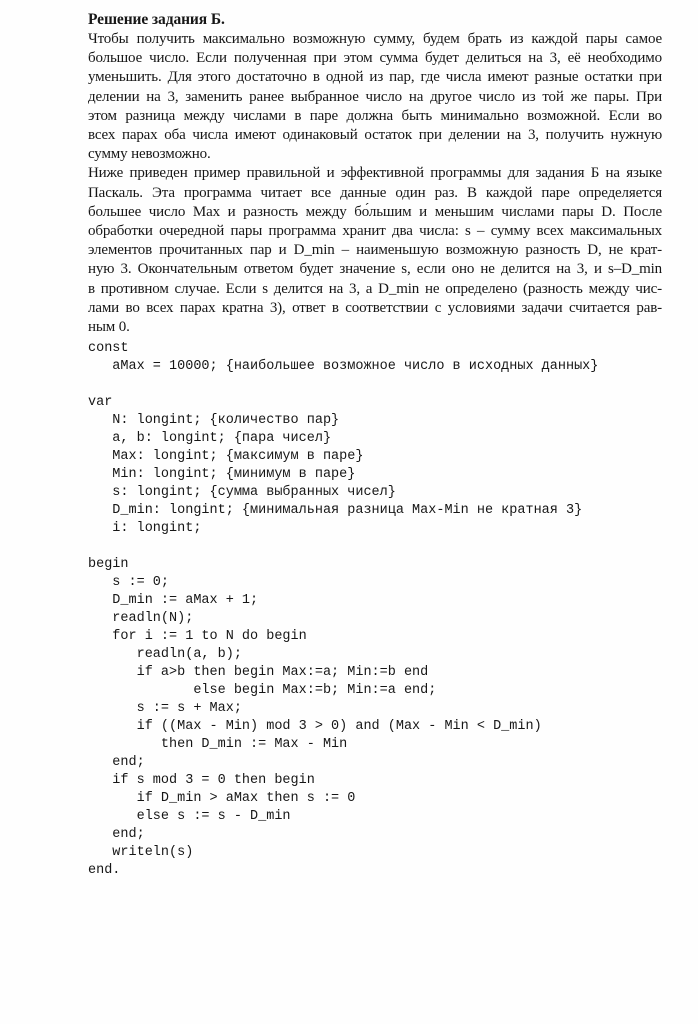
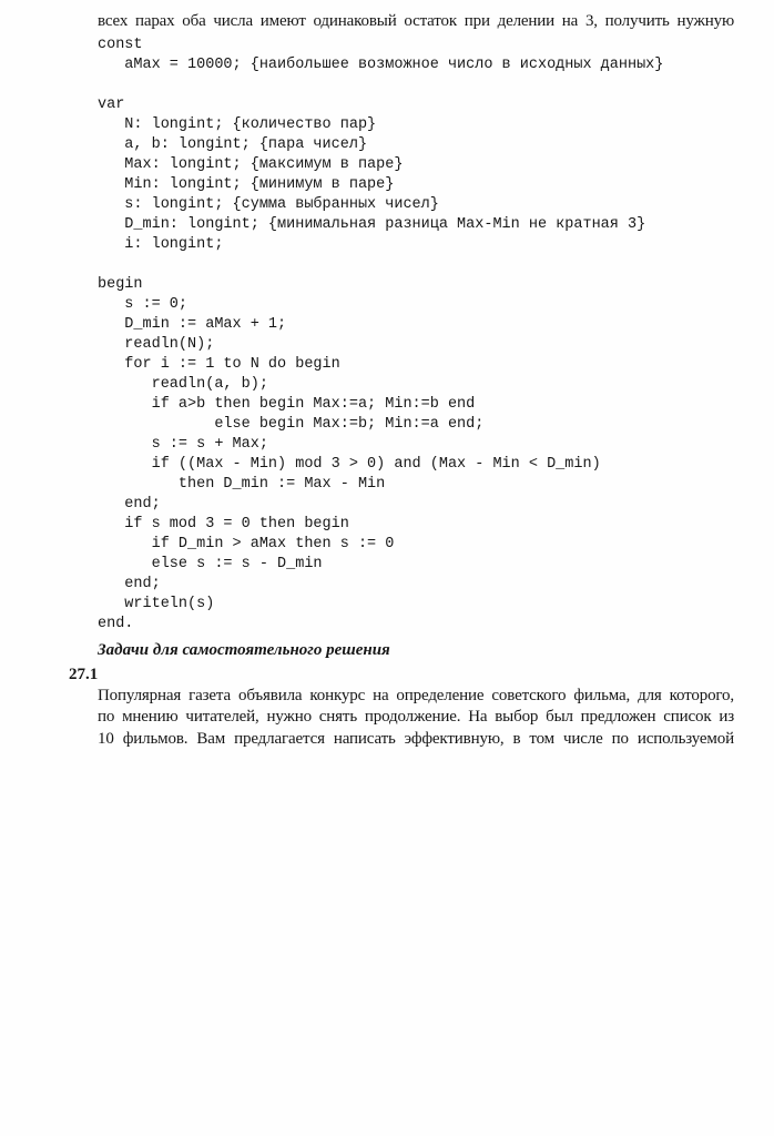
- Решение задания Б.
- Чтобы получить максимально возможную сумму, будем брать из каждой пары самое
- большое число. Если полученная при этом сумма будет делиться на 3, её необходимо
- уменьшить. Для этого достаточно в одной из пар, где числа имеют разные остатки при
- делении на 3, заменить ранее выбранное число на другое число из той же пары. При
- этом разница между числами в паре должна быть минимально возможной. Если во
  всех парах оба числа имеют одинаковый остаток при делении на 3, получить нужную
- сумму невозможно.
- Ниже приведен пример правильной и эффективной программы для задания Б на языке
- Паскаль. Эта программа читает все данные один раз. В каждой паре определяется
- большее число Max и разность между бо́льшим и меньшим числами пары D. После
- обработки очередной пары программа хранит два числа: s – сумму всех максимальных
- элементов прочитанных пар и D_min – наименьшую возможную разность D, не крат-
- ную 3. Окончательным ответом будет значение s, если оно не делится на 3, и s–D_min
- в противном случае. Если s делится на 3, а D_min не определено (разность между чис-
- лами во всех парах кратна 3), ответ в соответствии с условиями задачи считается рав-
- ным 0.
  const
  aMax = 10000; {наибольшее возможное число в исходных данных}
  var
  N: longint; {количество пар}
  a, b: longint; {пара чисел}
  Max: longint; {максимум в паре}
  Min: longint; {минимум в паре}
  s: longint; {сумма выбранных чисел}
  D_min: longint; {минимальная разница Max-Min не кратная 3}
  i: longint;
  begin
  s := 0;
  D_min := aMax + 1;
  readln(N);
  for i := 1 to N do begin
  readln(a, b);
  if a>b then begin Max:=a; Min:=b end
  else begin Max:=b; Min:=a end;
  s := s + Max;
  if ((Max - Min) mod 3 > 0) and (Max - Min < D_min)
  then D_min := Max - Min
  end;
  if s mod 3 = 0 then begin
  if D_min > aMax then s := 0
  else s := s - D_min
  end;
  writeln(s)
  end.
+ Задачи для самостоятельного решения
+ 27.1
+ Популярная газета объявила конкурс на определение советского фильма, для которого,
+ по мнению читателей, нужно снять продолжение. На выбор был предложен список из
+ 10 фильмов. Вам предлагается написать эффективную, в том числе по используемой
